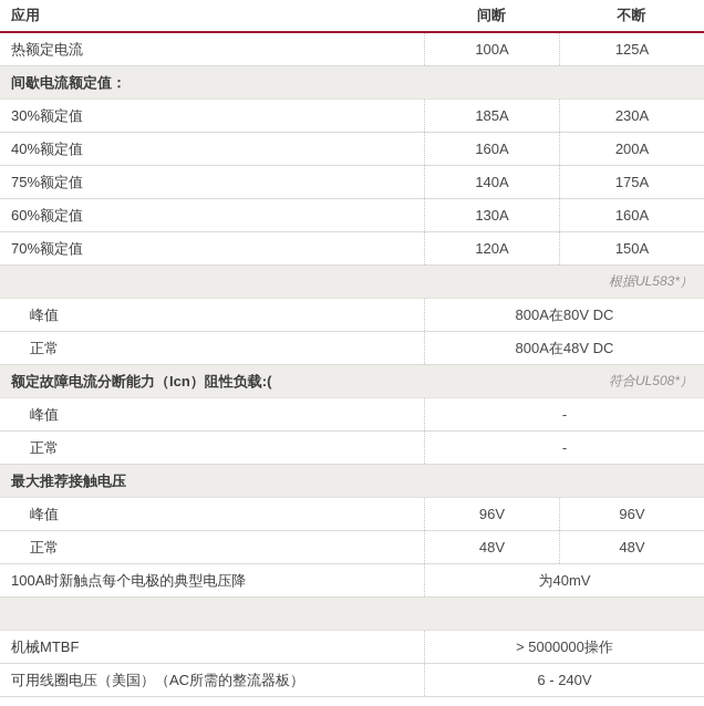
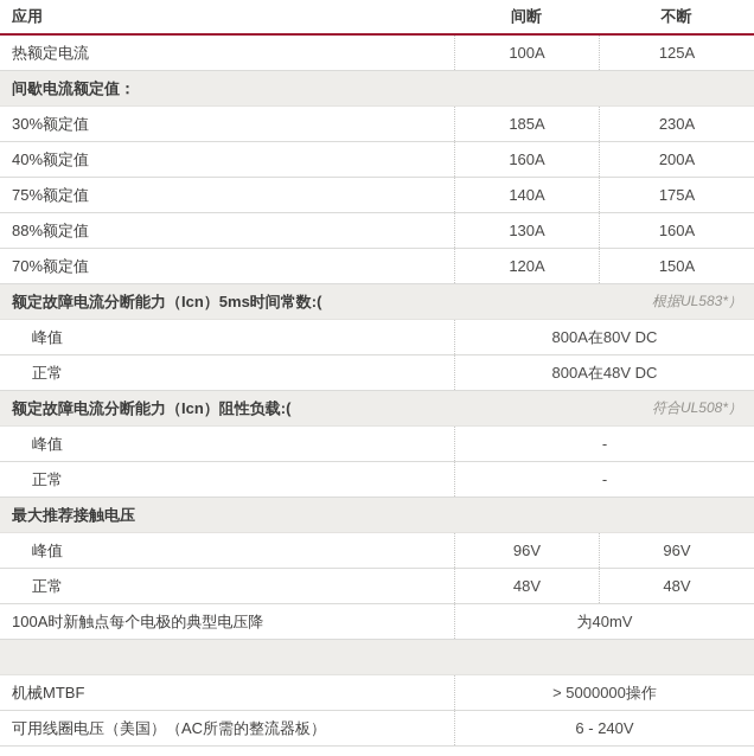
  应用
  间断
  不断
  热额定电流
  100A
  125A
  间歇电流额定值：
  30%额定值
  185A
  230A
  40%额定值
  160A
  200A
  75%额定值
  140A
  175A
- 60%额定值
+ 88%额定值
  130A
  160A
  70%额定值
  120A
  150A
+ 额定故障电流分断能力（Icn）5ms时间常数:(
  根据UL583*）
  峰值
  800A在80V DC
  正常
  800A在48V DC
  额定故障电流分断能力（Icn）阻性负载:(
  符合UL508*）
  峰值
  -
  正常
  -
  最大推荐接触电压
  峰值
  96V
  96V
  正常
  48V
  48V
  100A时新触点每个电极的典型电压降
  为40mV
  机械MTBF
  > 5000000操作
  可用线圈电压（美国）（AC所需的整流器板）
  6 - 240V
